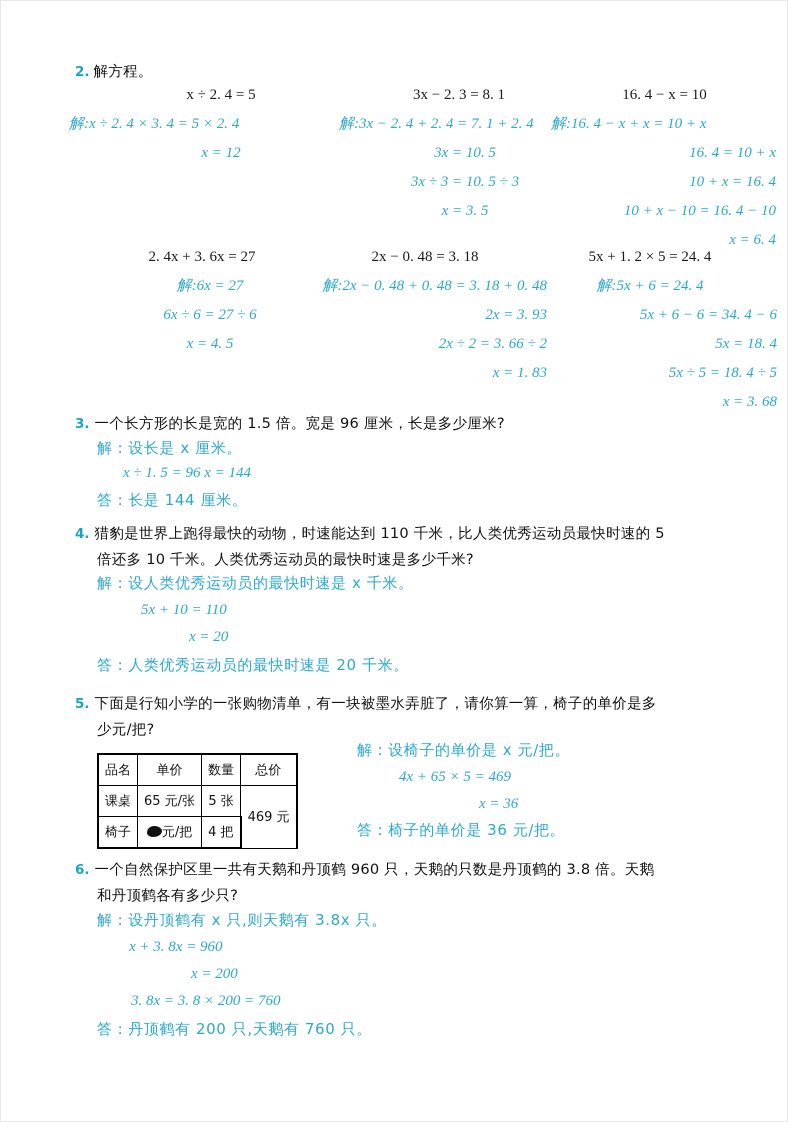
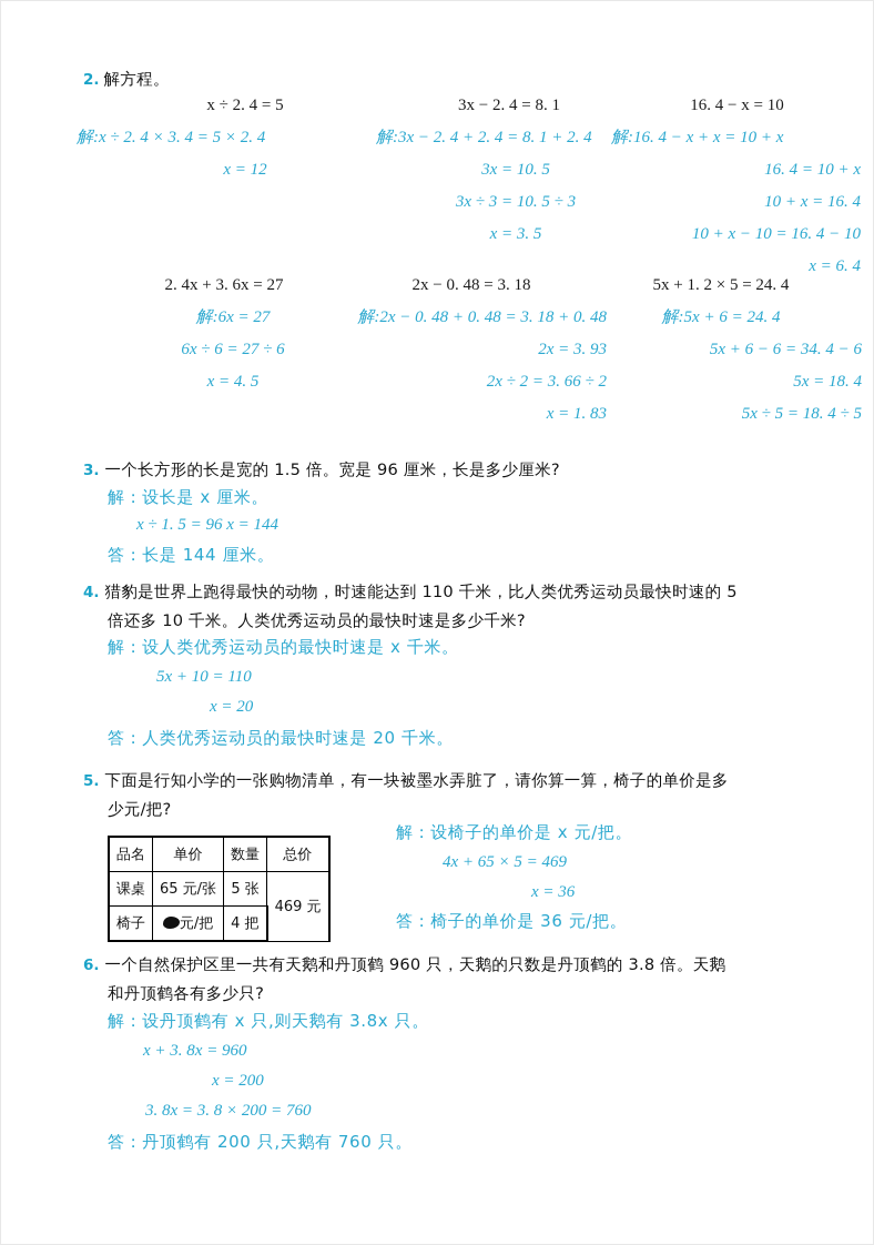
  2. 解方程。
  x ÷ 2. 4 = 5
  解:x ÷ 2. 4 × 3. 4 = 5 × 2. 4
  x = 12
- 3x − 2. 3 = 8. 1
+ 3x − 2. 4 = 8. 1
- 解:3x − 2. 4 + 2. 4 = 7. 1 + 2. 4
+ 解:3x − 2. 4 + 2. 4 = 8. 1 + 2. 4
  3x = 10. 5
  3x ÷ 3 = 10. 5 ÷ 3
  x = 3. 5
  16. 4 − x = 10
  解:16. 4 − x + x = 10 + x
  16. 4 = 10 + x
  10 + x = 16. 4
  10 + x − 10 = 16. 4 − 10
  x = 6. 4
  2. 4x + 3. 6x = 27
  解:6x = 27
  6x ÷ 6 = 27 ÷ 6
  x = 4. 5
  2x − 0. 48 = 3. 18
  解:2x − 0. 48 + 0. 48 = 3. 18 + 0. 48
  2x = 3. 93
  2x ÷ 2 = 3. 66 ÷ 2
  x = 1. 83
  5x + 1. 2 × 5 = 24. 4
  解:5x + 6 = 24. 4
  5x + 6 − 6 = 34. 4 − 6
  5x = 18. 4
  5x ÷ 5 = 18. 4 ÷ 5
- x = 3. 68
  3. 一个长方形的长是宽的 1.5 倍。宽是 96 厘米，长是多少厘米?
  解：设长是 x 厘米。
  x ÷ 1. 5 = 96 x = 144
  答：长是 144 厘米。
  4. 猎豹是世界上跑得最快的动物，时速能达到 110 千米，比人类优秀运动员最快时速的 5
  倍还多 10 千米。人类优秀运动员的最快时速是多少千米?
  解：设人类优秀运动员的最快时速是 x 千米。
  5x + 10 = 110
  x = 20
  答：人类优秀运动员的最快时速是 20 千米。
  5. 下面是行知小学的一张购物清单，有一块被墨水弄脏了，请你算一算，椅子的单价是多
  少元/把?
  品名	单价	数量	总价
  课桌	65 元/张	5 张	469 元
  椅子	元/把	4 把
  解：设椅子的单价是 x 元/把。
  4x + 65 × 5 = 469
  x = 36
  答：椅子的单价是 36 元/把。
  6. 一个自然保护区里一共有天鹅和丹顶鹤 960 只，天鹅的只数是丹顶鹤的 3.8 倍。天鹅
  和丹顶鹤各有多少只?
  解：设丹顶鹤有 x 只,则天鹅有 3.8x 只。
  x + 3. 8x = 960
  x = 200
  3. 8x = 3. 8 × 200 = 760
  答：丹顶鹤有 200 只,天鹅有 760 只。
